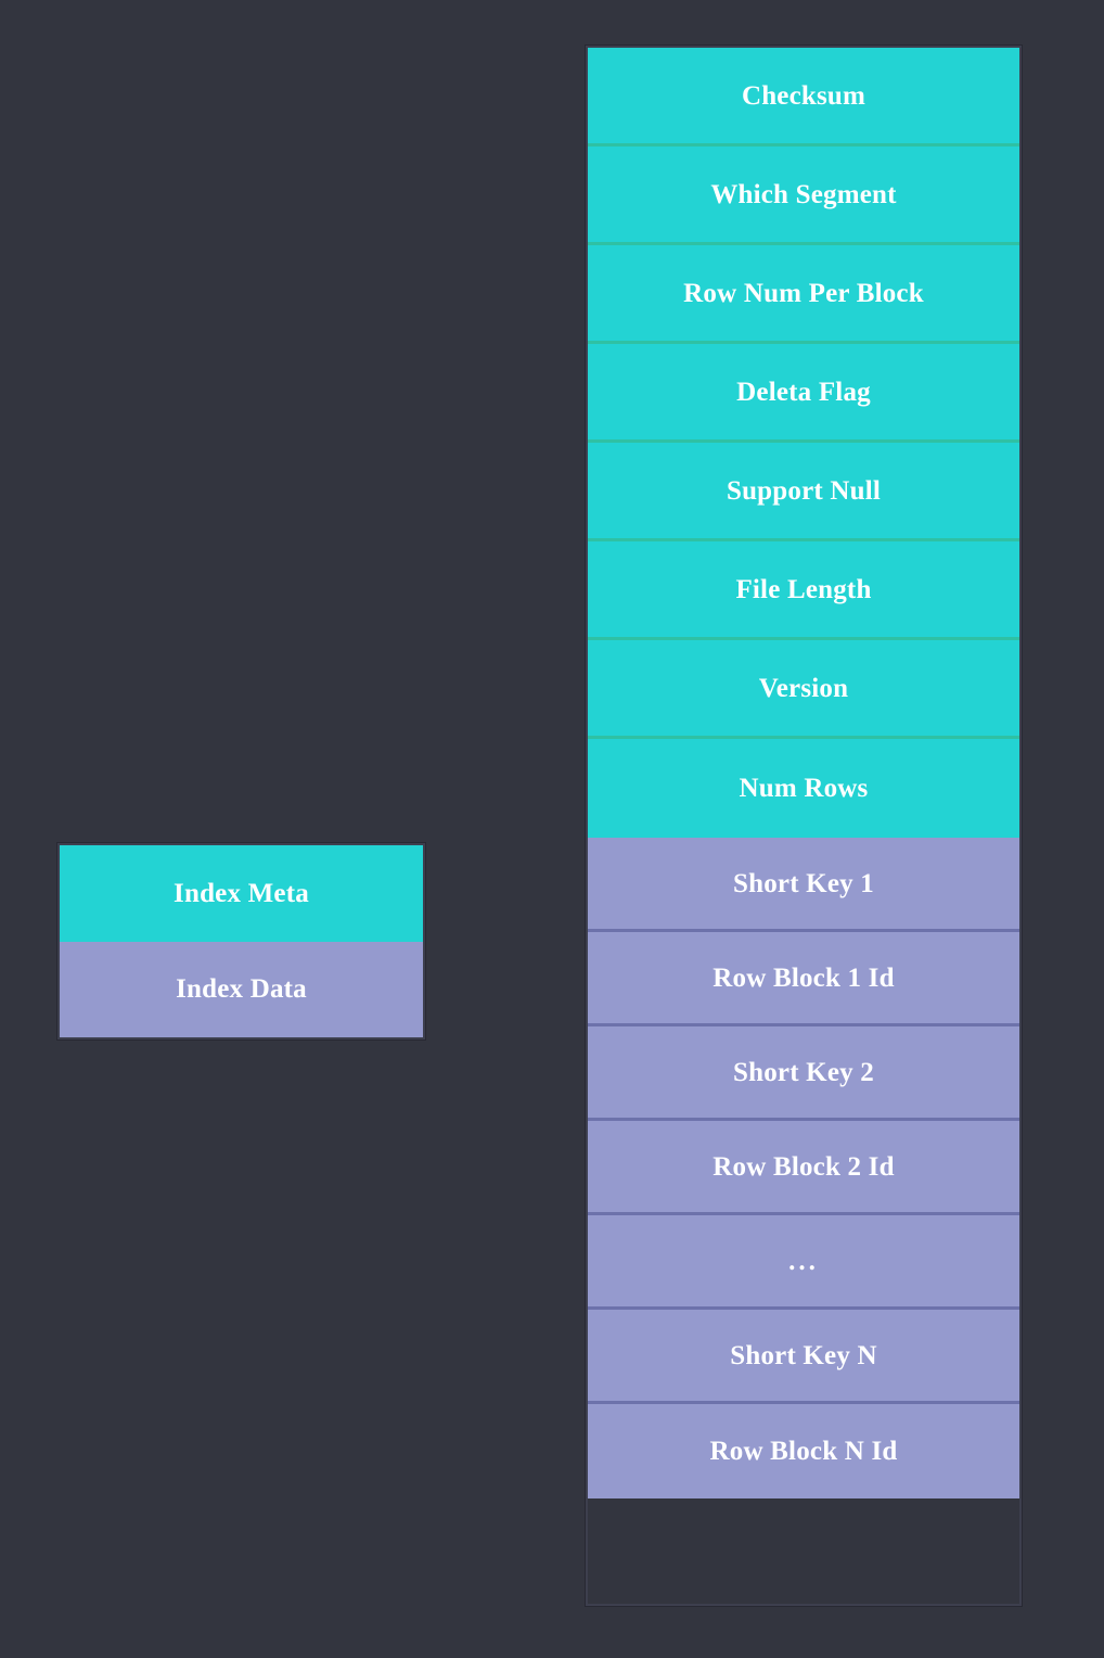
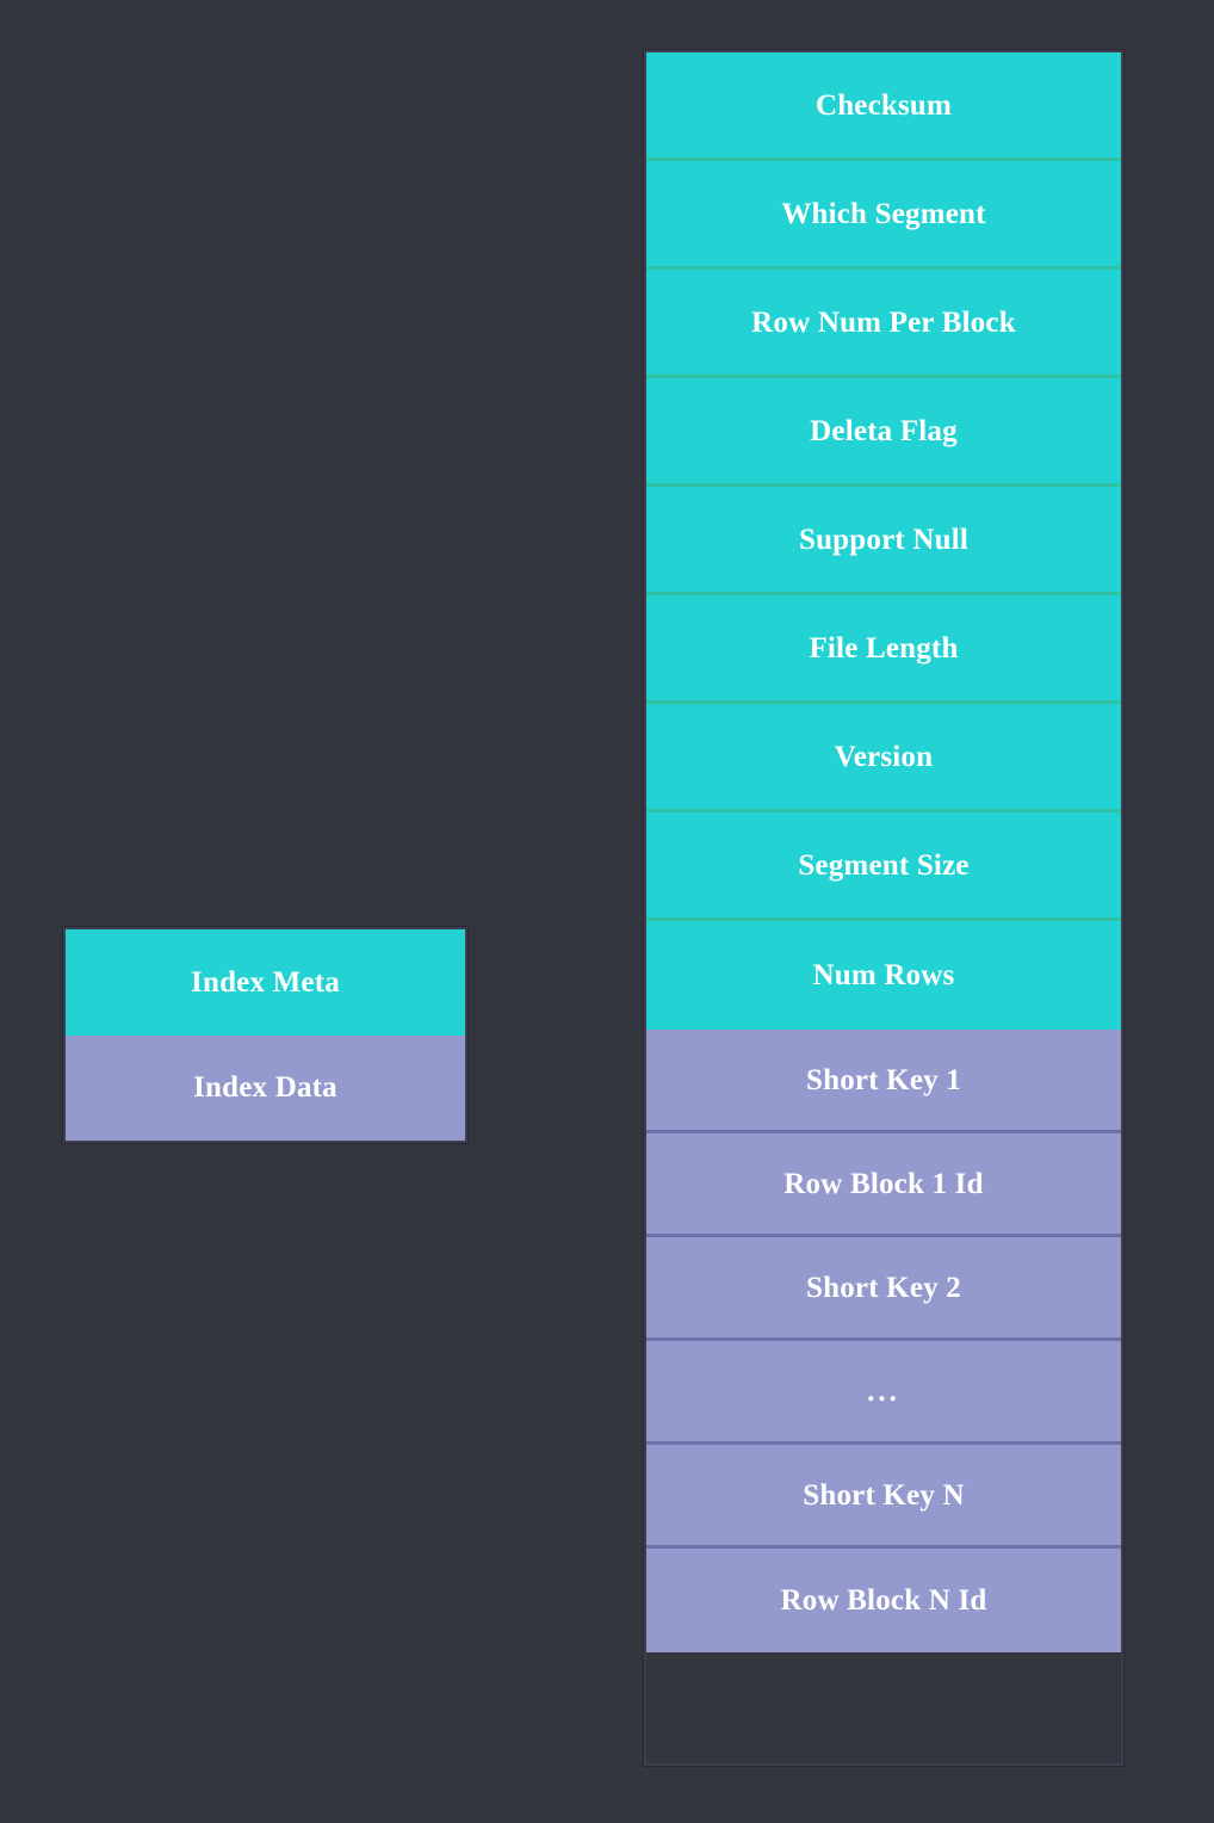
  Index Meta
  Index Data
  Checksum
  Which Segment
  Row Num Per Block
  Deleta Flag
  Support Null
  File Length
  Version
+ Segment Size
  Num Rows
  Short Key 1
  Row Block 1 Id
  Short Key 2
- Row Block 2 Id
  ...
  Short Key N
  Row Block N Id
